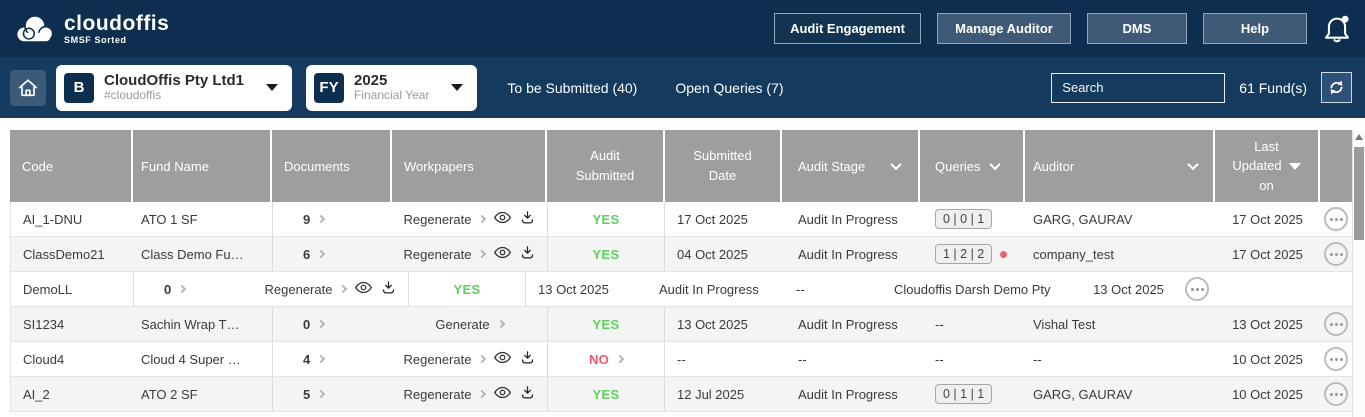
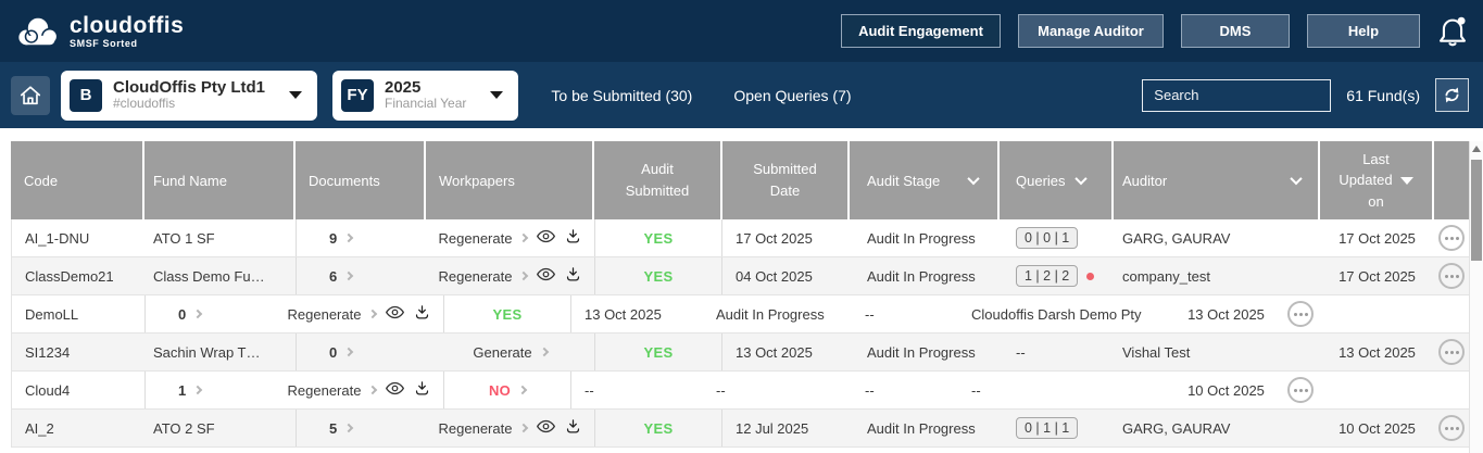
  cloudoffis
  SMSF Sorted
  Audit Engagement
  Manage Auditor
  DMS
  Help
  B
  CloudOffis Pty Ltd1
  #cloudoffis
  FY
  2025
  Financial Year
- To be Submitted (40)
+ To be Submitted (30)
  Open Queries (7)
  Search
  61 Fund(s)
  Code
  Fund Name
  Documents
  Workpapers
  Audit Submitted
  Submitted Date
  Audit Stage
  Queries
  Auditor
  Last
  Updated
  on
  AI_1-DNU
  ATO 1 SF
  9
  Regenerate
  YES
  17 Oct 2025
  Audit In Progress
  0 | 0 | 1
  GARG, GAURAV
  17 Oct 2025
  ClassDemo21
  Class Demo Fu…
  6
  Regenerate
  YES
  04 Oct 2025
  Audit In Progress
  1 | 2 | 2
  company_test
  17 Oct 2025
  DemoLL
  0
  Regenerate
  YES
  13 Oct 2025
  Audit In Progress
  --
  Cloudoffis Darsh Demo Pty
  13 Oct 2025
  SI1234
  Sachin Wrap T…
  0
  Generate
  YES
  13 Oct 2025
  Audit In Progress
  --
  Vishal Test
  13 Oct 2025
  Cloud4
- Cloud 4 Super …
- 4
+ 1
  Regenerate
  NO
  --
  --
  --
  --
  10 Oct 2025
  AI_2
  ATO 2 SF
  5
  Regenerate
  YES
  12 Jul 2025
  Audit In Progress
  0 | 1 | 1
  GARG, GAURAV
  10 Oct 2025
